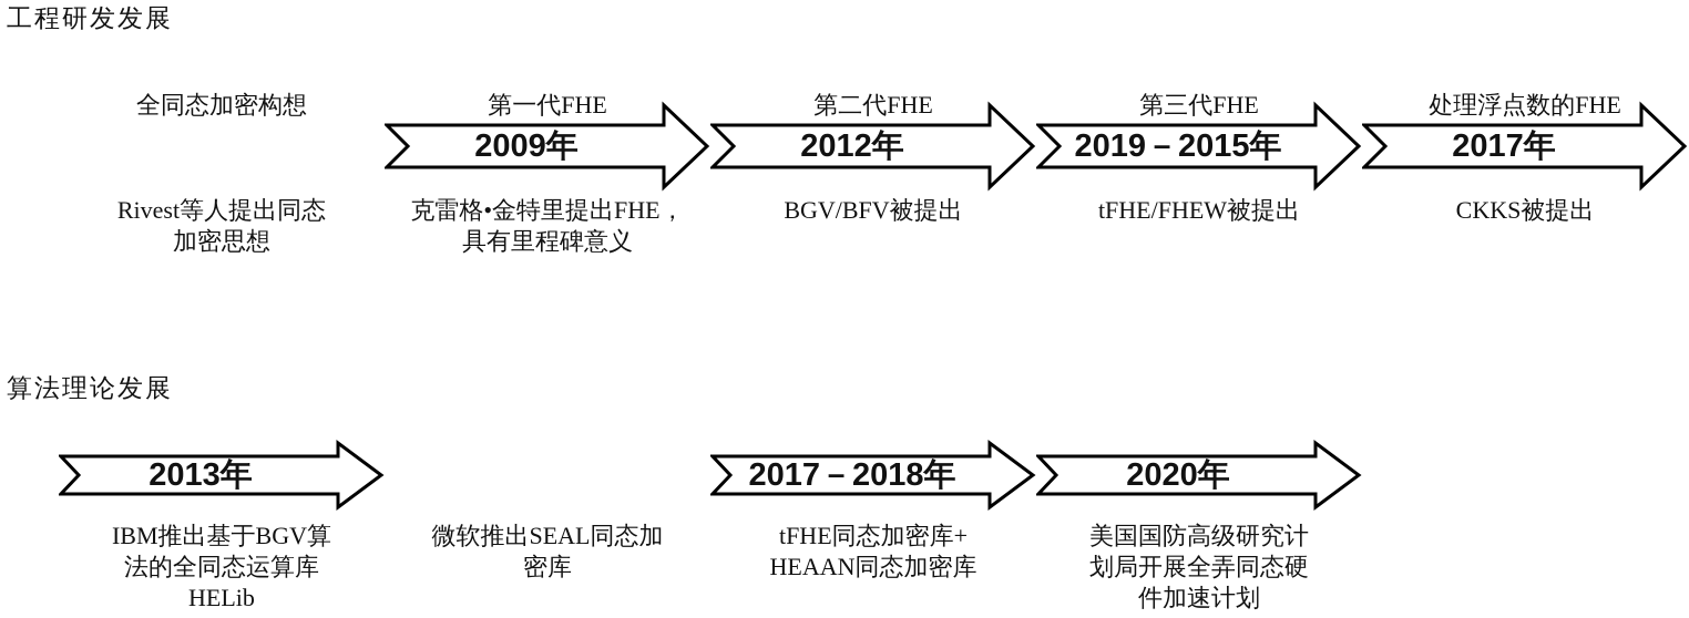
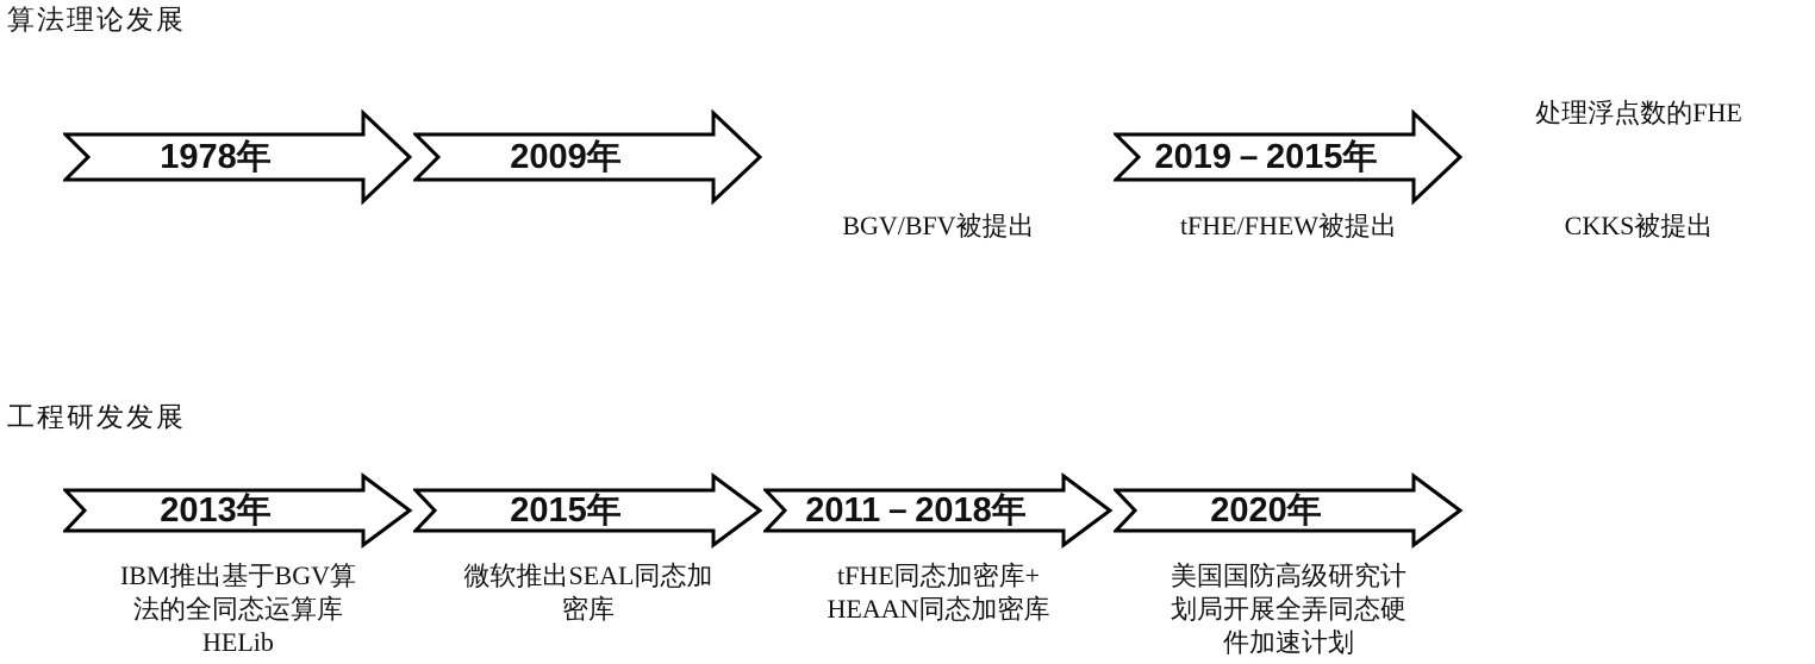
- 工程研发发展
+ 算法理论发展
- 全同态加密构想
- 第一代FHE
- 第二代FHE
- 第三代FHE
  处理浮点数的FHE
+ 1978年
  2009年
- 2012年
  2019－2015年
- 2017年
- Rivest等人提出同态
- 加密思想
- 克雷格•金特里提出FHE，
- 具有里程碑意义
  BGV/BFV被提出
  tFHE/FHEW被提出
  CKKS被提出
- 算法理论发展
+ 工程研发发展
  2013年
+ 2015年
- 2017－2018年
+ 2011－2018年
  2020年
  IBM推出基于BGV算
  法的全同态运算库
  HELib
  微软推出SEAL同态加
  密库
  tFHE同态加密库+
  HEAAN同态加密库
  美国国防高级研究计
  划局开展全弄同态硬
  件加速计划
